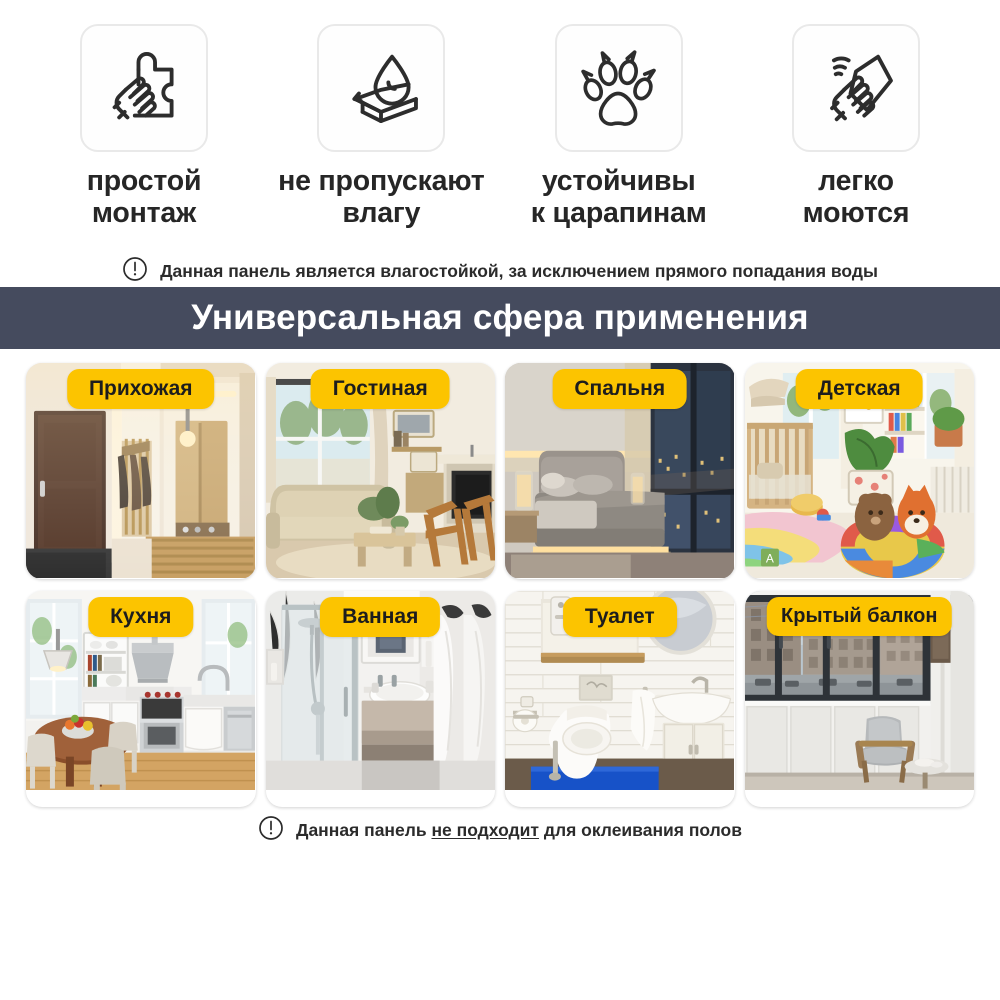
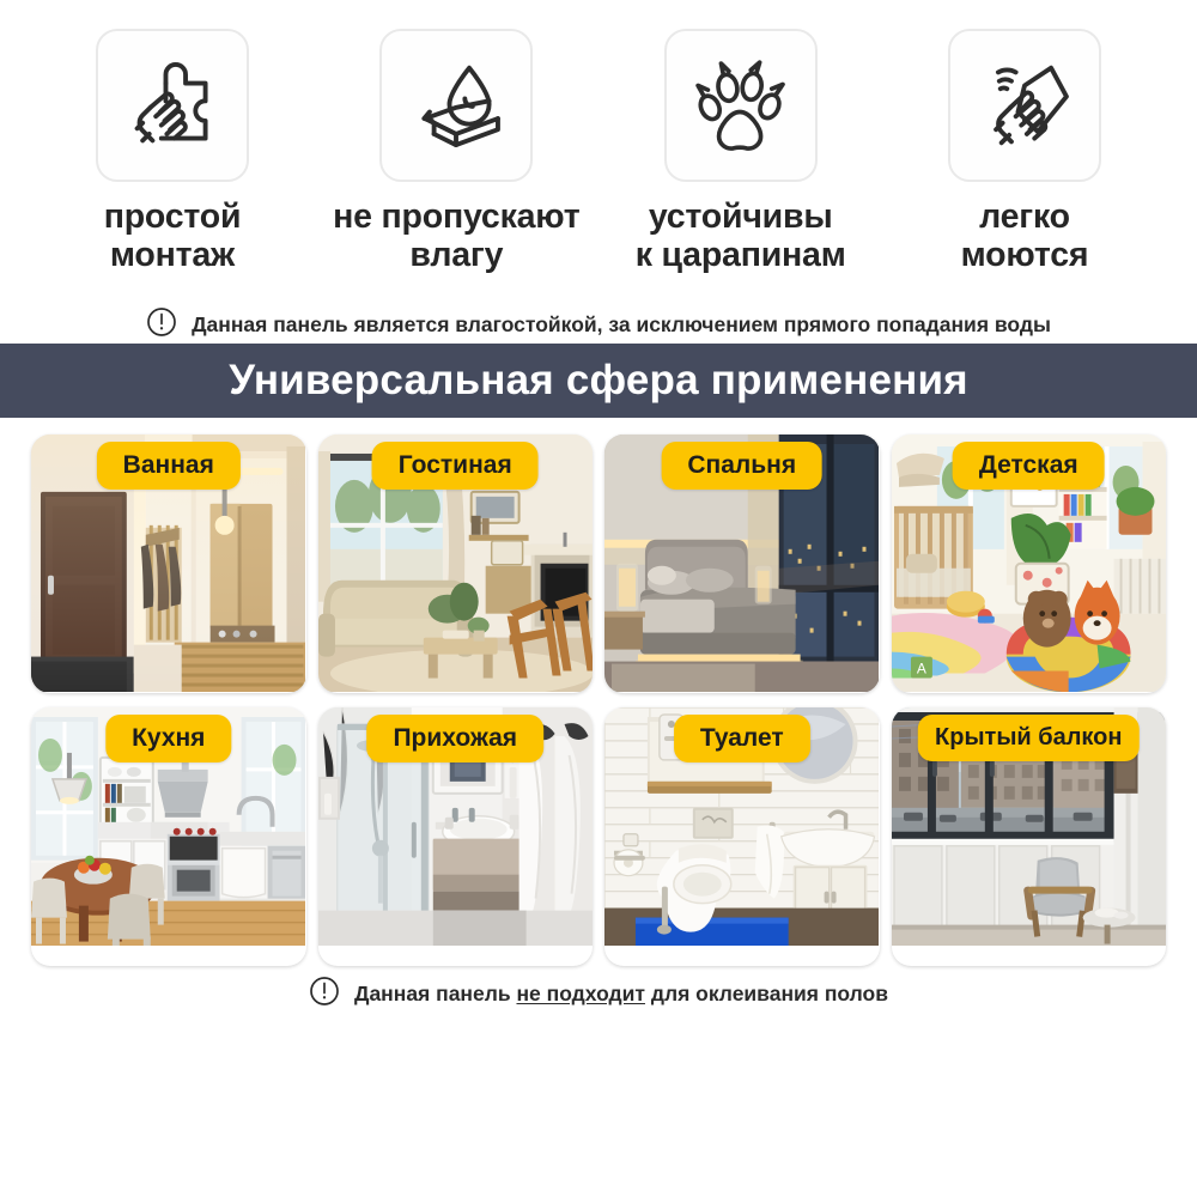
  простой
  монтаж
  не пропускают
  влагу
  устойчивы
  к царапинам
  легко
  моются
  Данная панель является влагостойкой, за исключением прямого попадания воды
  Универсальная сфера применения
- Прихожая
+ Ванная
  Гостиная
  Спальня
  A
  Детская
  Кухня
- Ванная
+ Прихожая
  Туалет
  Крытый балкон
  Данная панель не подходит для оклеивания полов
